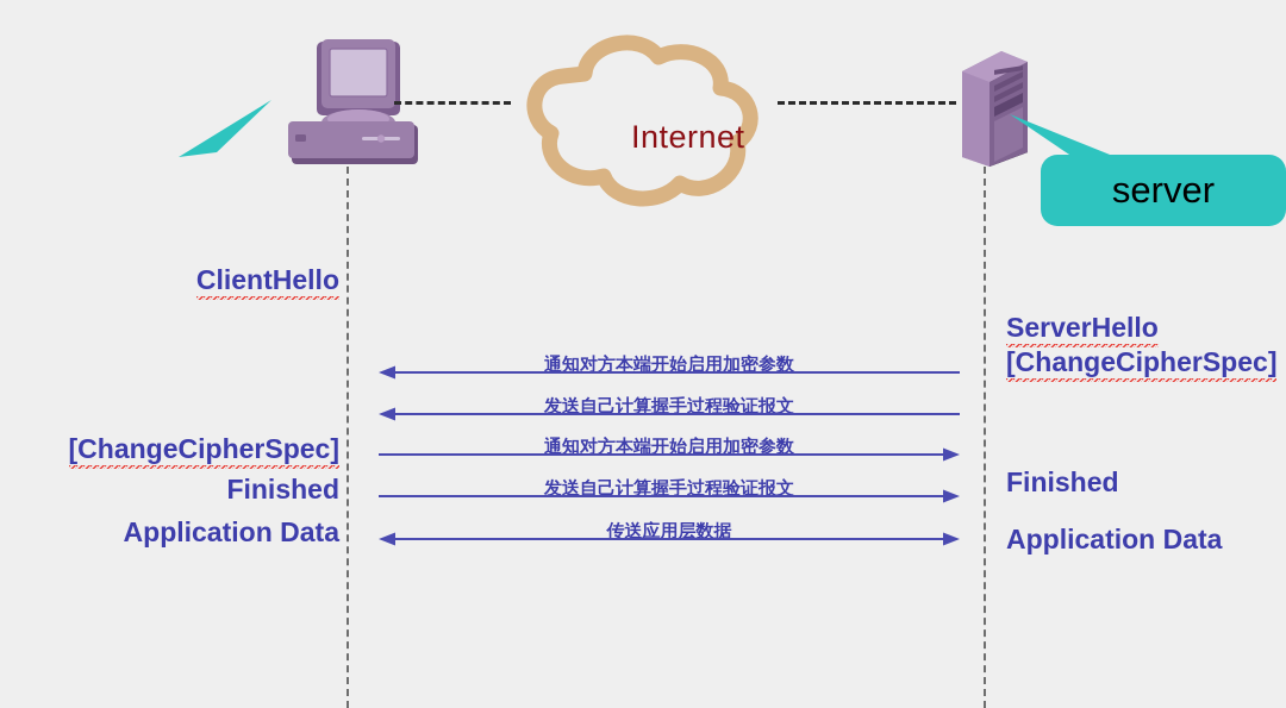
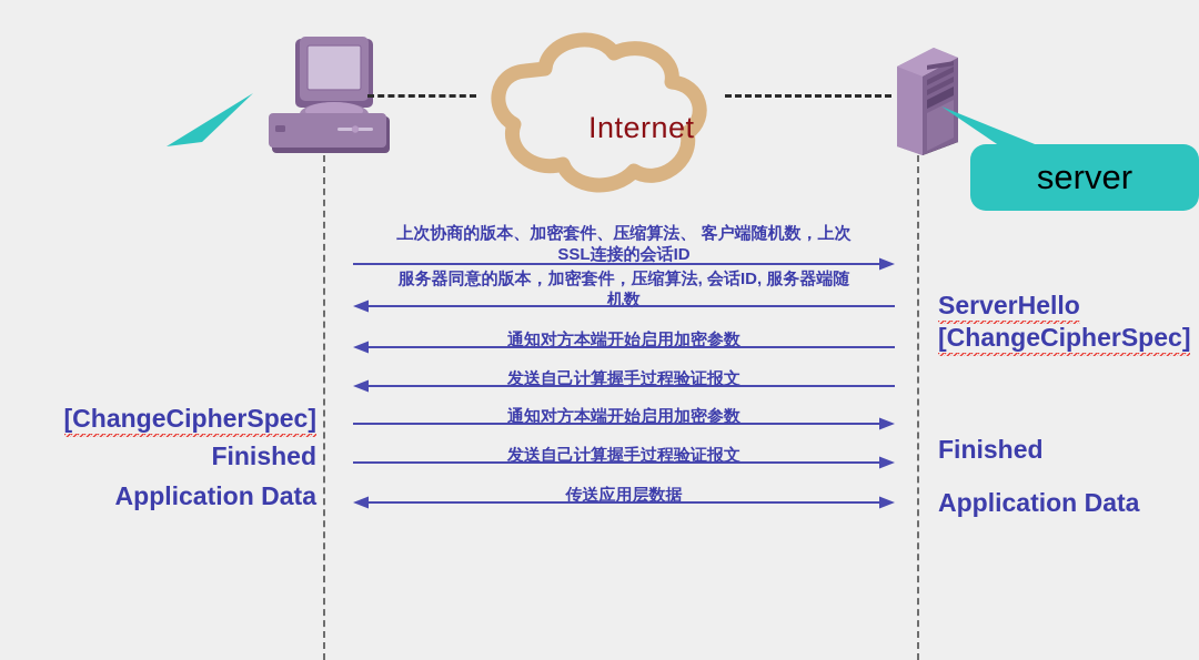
  Internet
  server
- ClientHello
  [ChangeCipherSpec]
  Finished
  Application Data
  ServerHello
  [ChangeCipherSpec]
  Finished
  Application Data
+ 上次协商的版本、加密套件、压缩算法、 客户端随机数，上次
+ SSL连接的会话ID
+ 服务器同意的版本，加密套件，压缩算法, 会话ID, 服务器端随
+ 机数
  通知对方本端开始启用加密参数
  发送自己计算握手过程验证报文
  通知对方本端开始启用加密参数
  发送自己计算握手过程验证报文
  传送应用层数据
